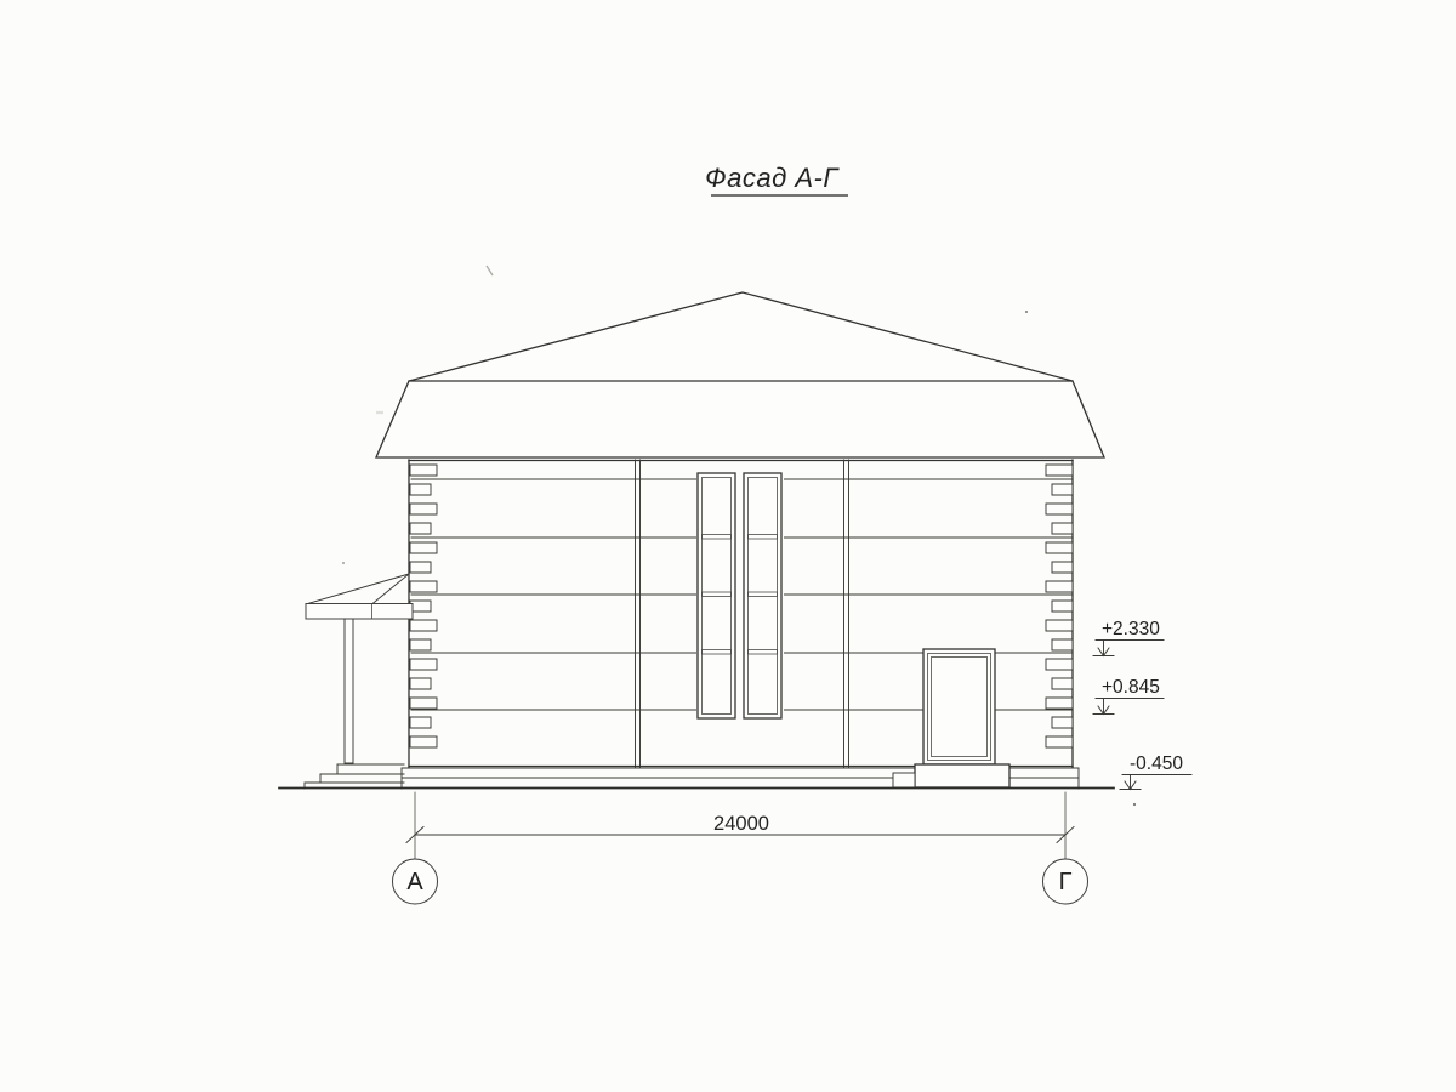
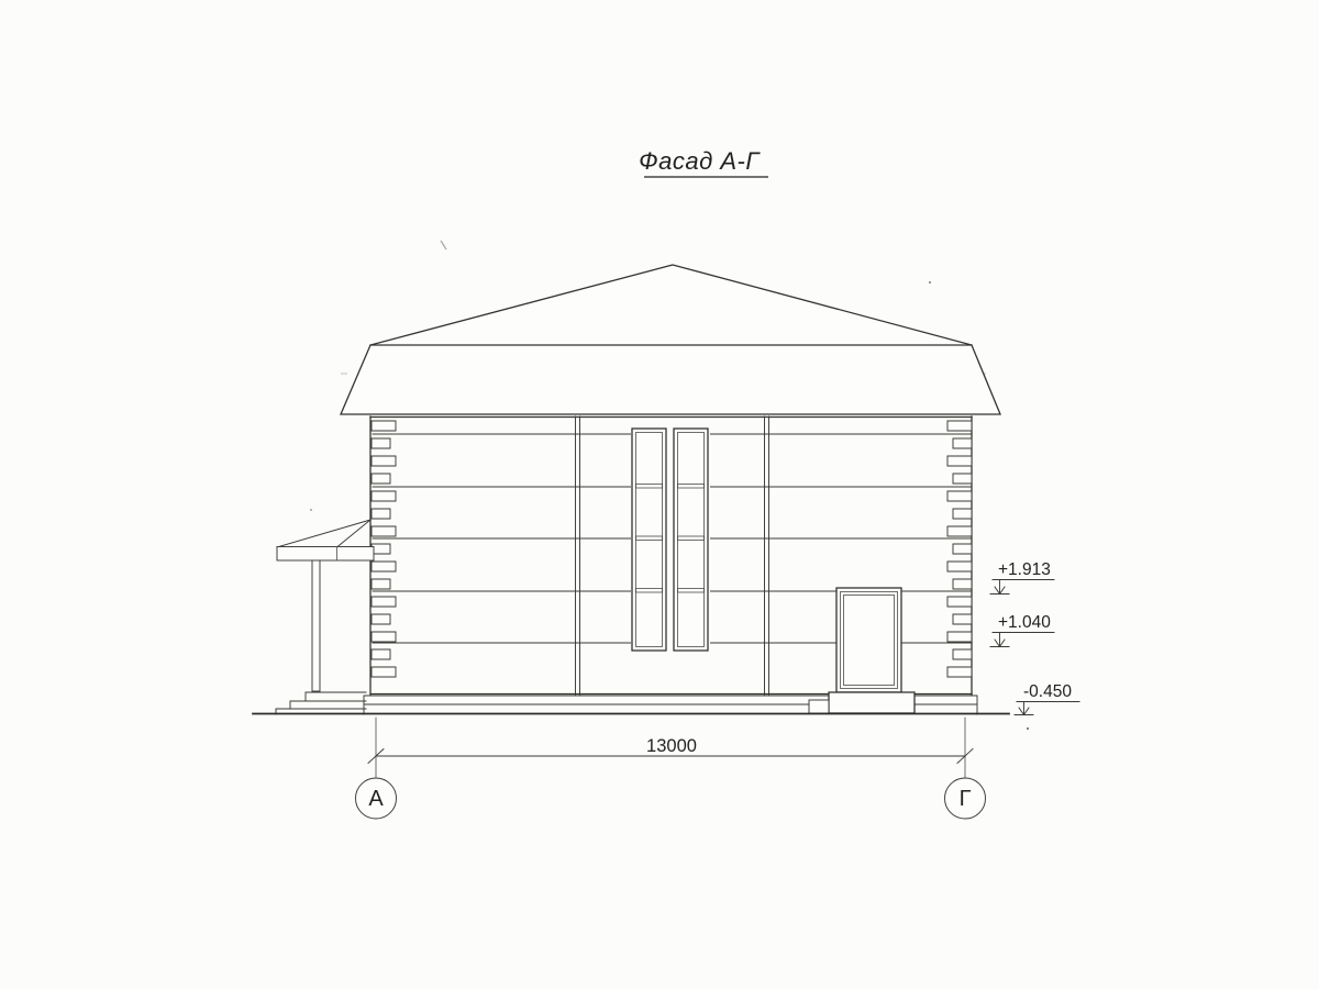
- 24000
+ 13000
  А
  Г
- +2.330
+ +1.913
- +0.845
+ +1.040
  -0.450
  Фасад А-Г
